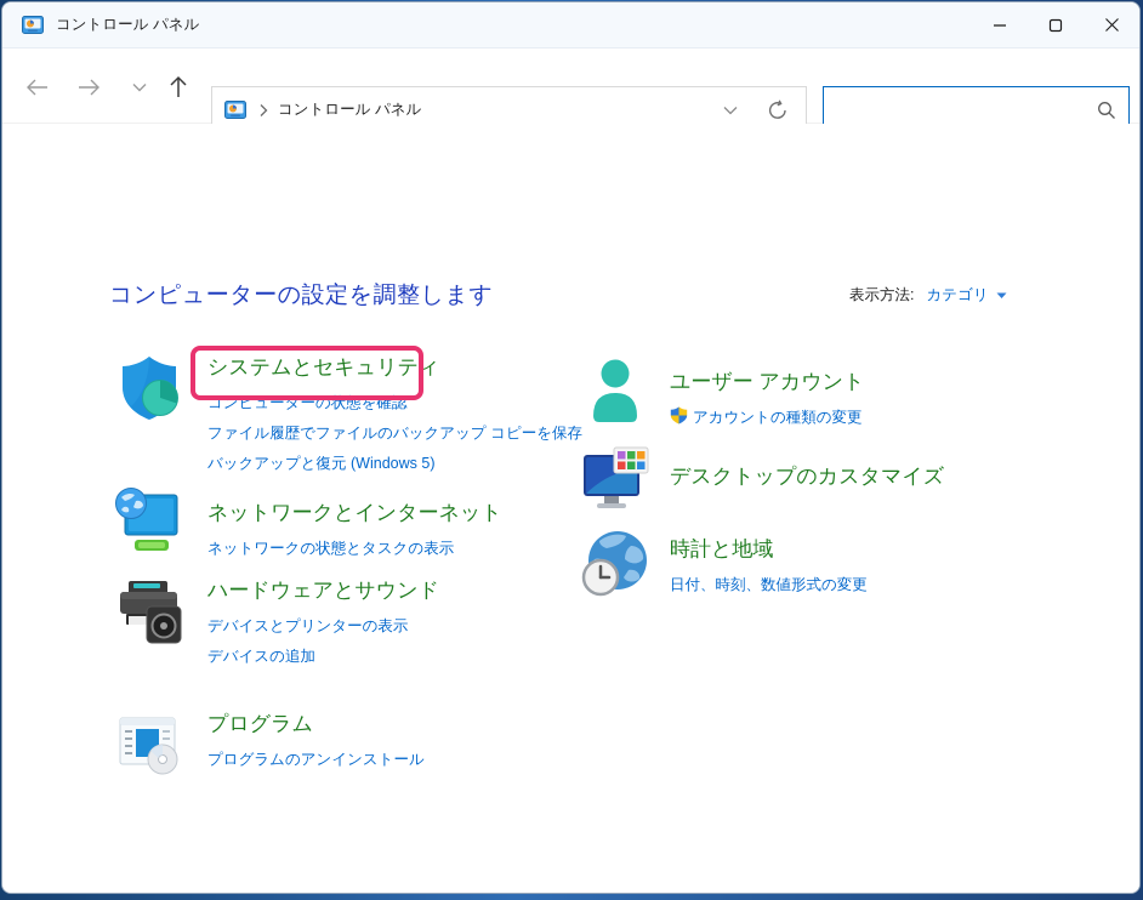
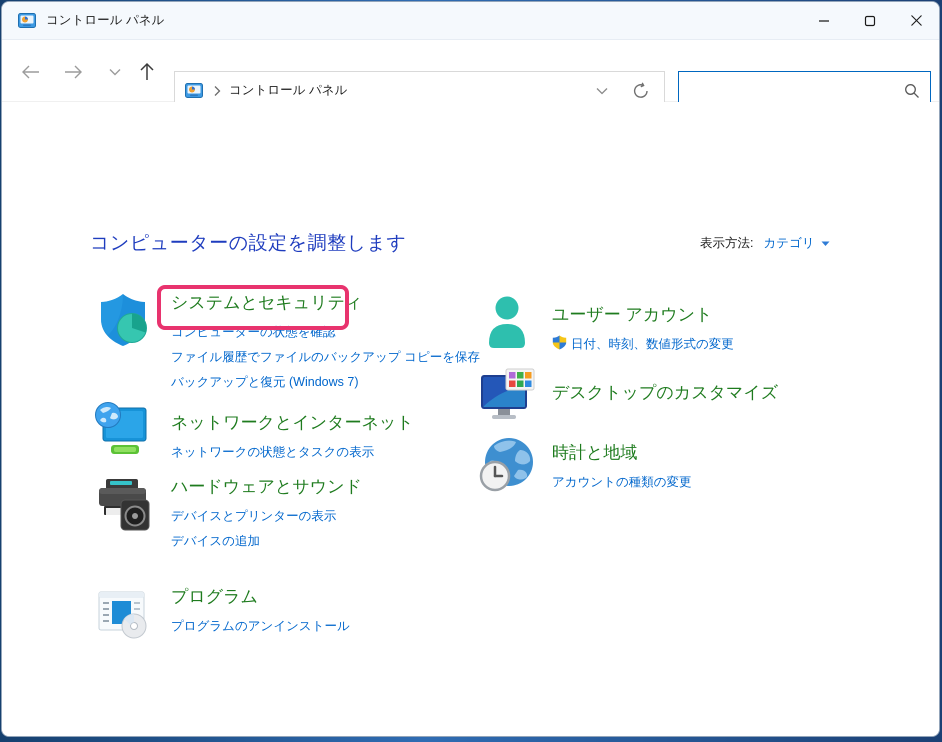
  コントロール パネル
  コントロール パネル
  コンピューターの設定を調整します
  表示方法:
  カテゴリ
  システムとセキュリティ
  コンピューターの状態を確認
  ファイル履歴でファイルのバックアップ コピーを保存
- バックアップと復元 (Windows 5)
+ バックアップと復元 (Windows 7)
  ネットワークとインターネット
  ネットワークの状態とタスクの表示
  ハードウェアとサウンド
  デバイスとプリンターの表示
  デバイスの追加
  プログラム
  プログラムのアンインストール
  ユーザー アカウント
- アカウントの種類の変更
+ 日付、時刻、数値形式の変更
  デスクトップのカスタマイズ
  時計と地域
- 日付、時刻、数値形式の変更
+ アカウントの種類の変更
